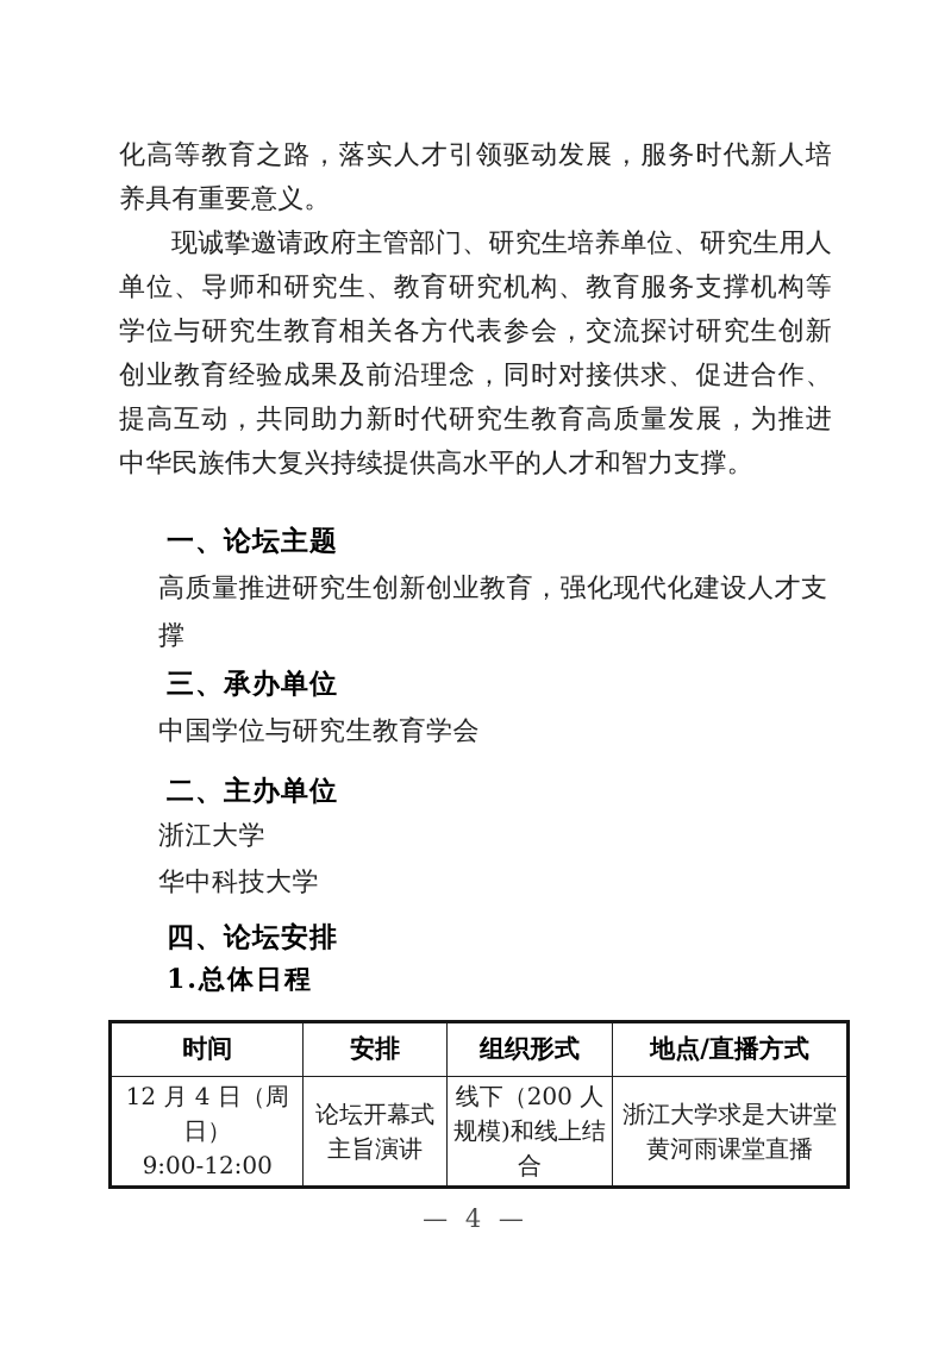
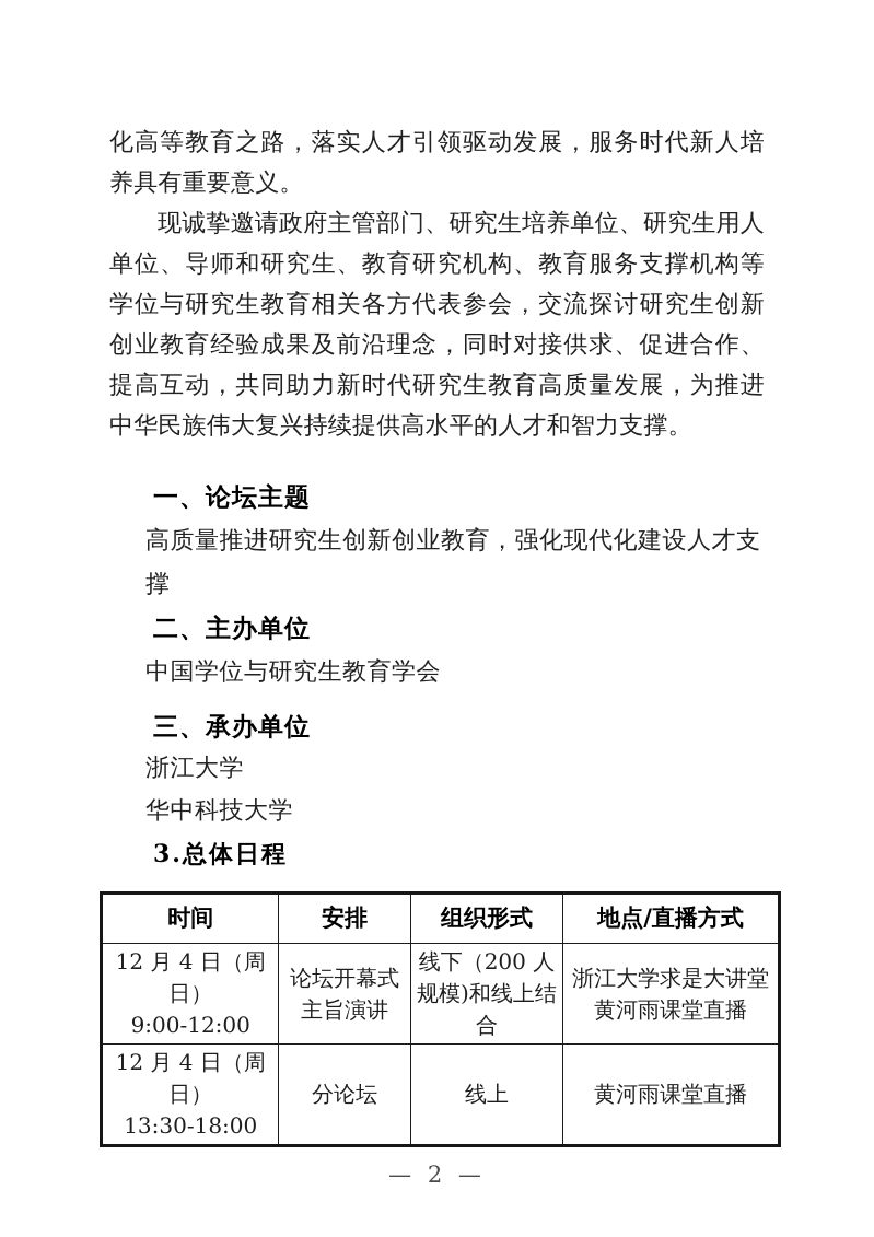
  化高等教育之路，落实人才引领驱动发展，服务时代新人培养具有重要意义。
  现诚挚邀请政府主管部门、研究生培养单位、研究生用人单位、导师和研究生、教育研究机构、教育服务支撑机构等学位与研究生教育相关各方代表参会，交流探讨研究生创新创业教育经验成果及前沿理念，同时对接供求、促进合作、提高互动，共同助力新时代研究生教育高质量发展，为推进中华民族伟大复兴持续提供高水平的人才和智力支撑。
  一、论坛主题
  高质量推进研究生创新创业教育，强化现代化建设人才支撑
- 三、承办单位
+ 二、主办单位
  中国学位与研究生教育学会
- 二、主办单位
+ 三、承办单位
  浙江大学
  华中科技大学
- 四、论坛安排
- 1.总体日程
+ 3.总体日程
  时间	安排	组织形式	地点/直播方式
  12 月 4 日（周日） 9:00-12:00	论坛开幕式 主旨演讲	线下（200 人规模)和线上结合	浙江大学求是大讲堂 黄河雨课堂直播
+ 12 月 4 日（周日） 13:30-18:00	分论坛	线上	黄河雨课堂直播
- — 4 —
+ — 2 —
